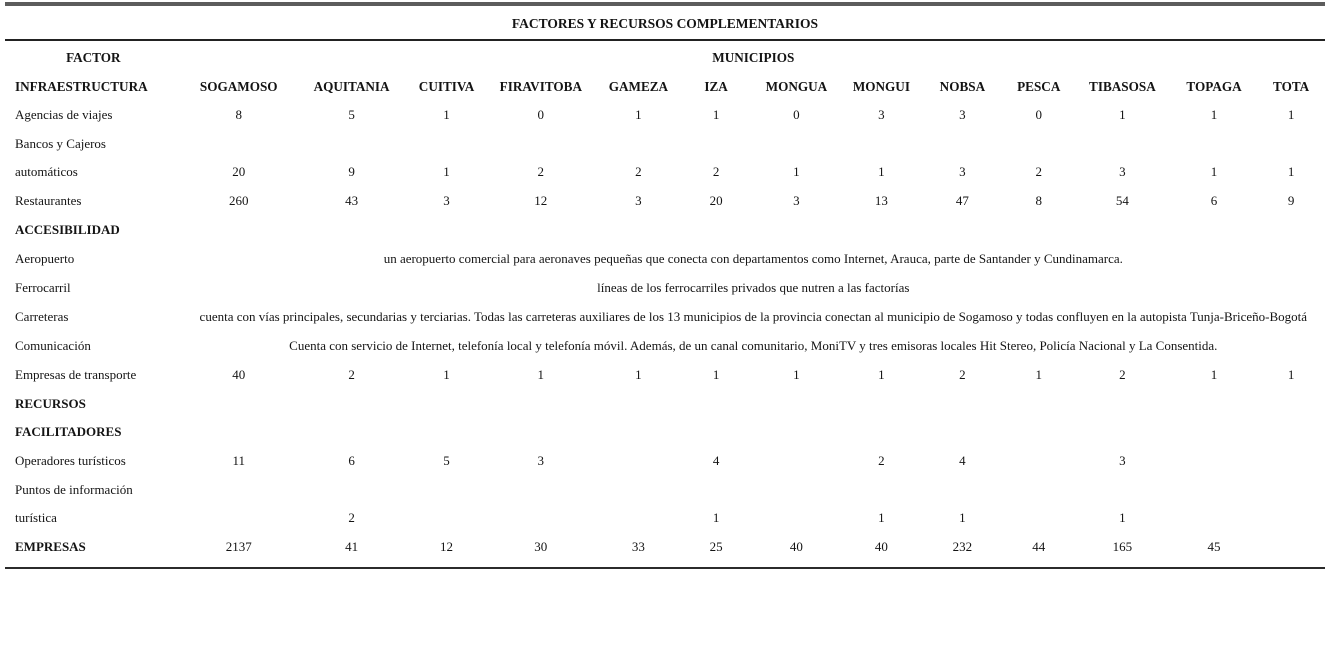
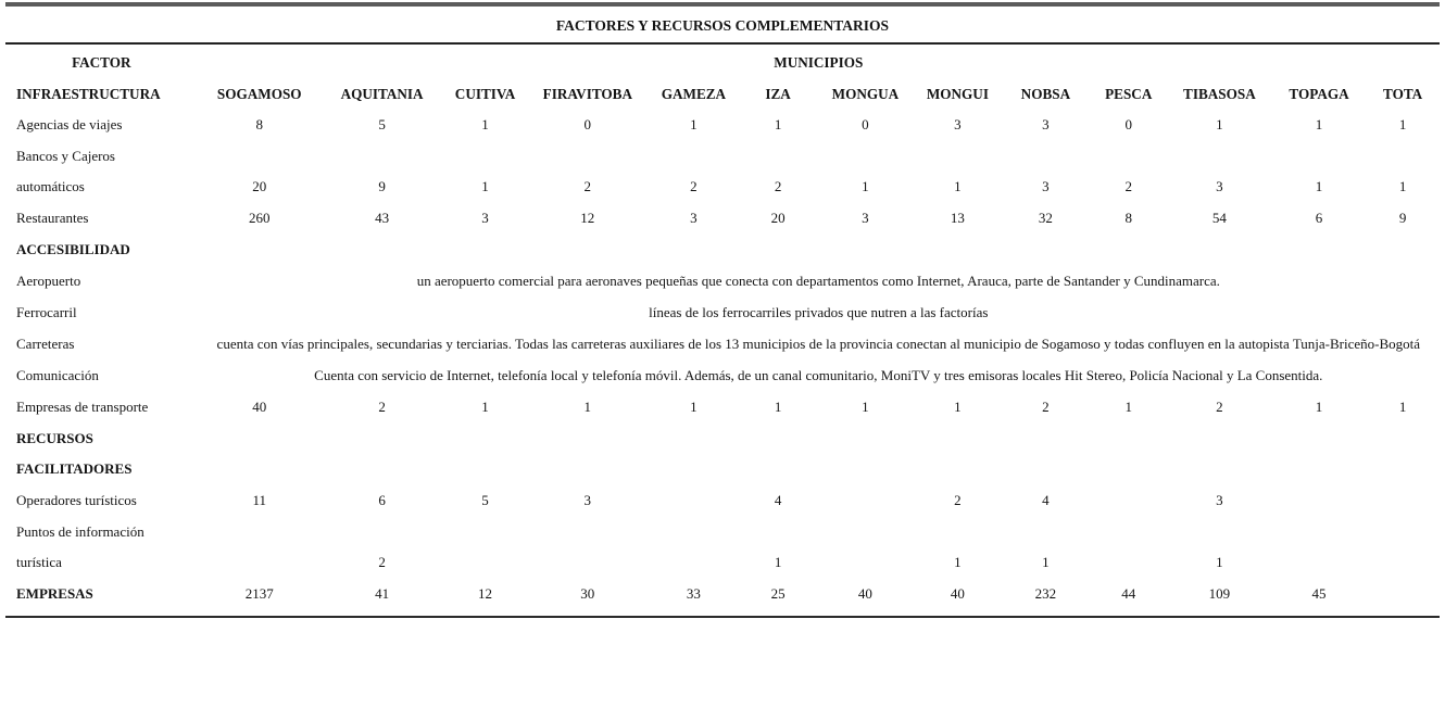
  FACTORES Y RECURSOS COMPLEMENTARIOS
  FACTOR	MUNICIPIOS
  INFRAESTRUCTURA	SOGAMOSO	AQUITANIA	CUITIVA	FIRAVITOBA	GAMEZA	IZA	MONGUA	MONGUI	NOBSA	PESCA	TIBASOSA	TOPAGA	TOTA
  Agencias de viajes	8	5	1	0	1	1	0	3	3	0	1	1	1
  Bancos y Cajerosautomáticos	20	9	1	2	2	2	1	1	3	2	3	1	1
- Restaurantes	260	43	3	12	3	20	3	13	47	8	54	6	9
+ Restaurantes	260	43	3	12	3	20	3	13	32	8	54	6	9
  ACCESIBILIDAD
  Aeropuerto	un aeropuerto comercial para aeronaves pequeñas que conecta con departamentos como Internet, Arauca, parte de Santander y Cundinamarca.
  Ferrocarril	líneas de los ferrocarriles privados que nutren a las factorías
  Carreteras	cuenta con vías principales, secundarias y terciarias. Todas las carreteras auxiliares de los 13 municipios de la provincia conectan al municipio de Sogamoso y todas confluyen en la autopista Tunja-Briceño-Bogotá
  Comunicación	Cuenta con servicio de Internet, telefonía local y telefonía móvil. Además, de un canal comunitario, MoniTV y tres emisoras locales Hit Stereo, Policía Nacional y La Consentida.
  Empresas de transporte	40	2	1	1	1	1	1	1	2	1	2	1	1
  RECURSOSFACILITADORES
  Operadores turísticos	11	6	5	3		4		2	4		3
  Puntos de informaciónturística		2				1		1	1		1
- EMPRESAS	2137	41	12	30	33	25	40	40	232	44	165	45
+ EMPRESAS	2137	41	12	30	33	25	40	40	232	44	109	45
